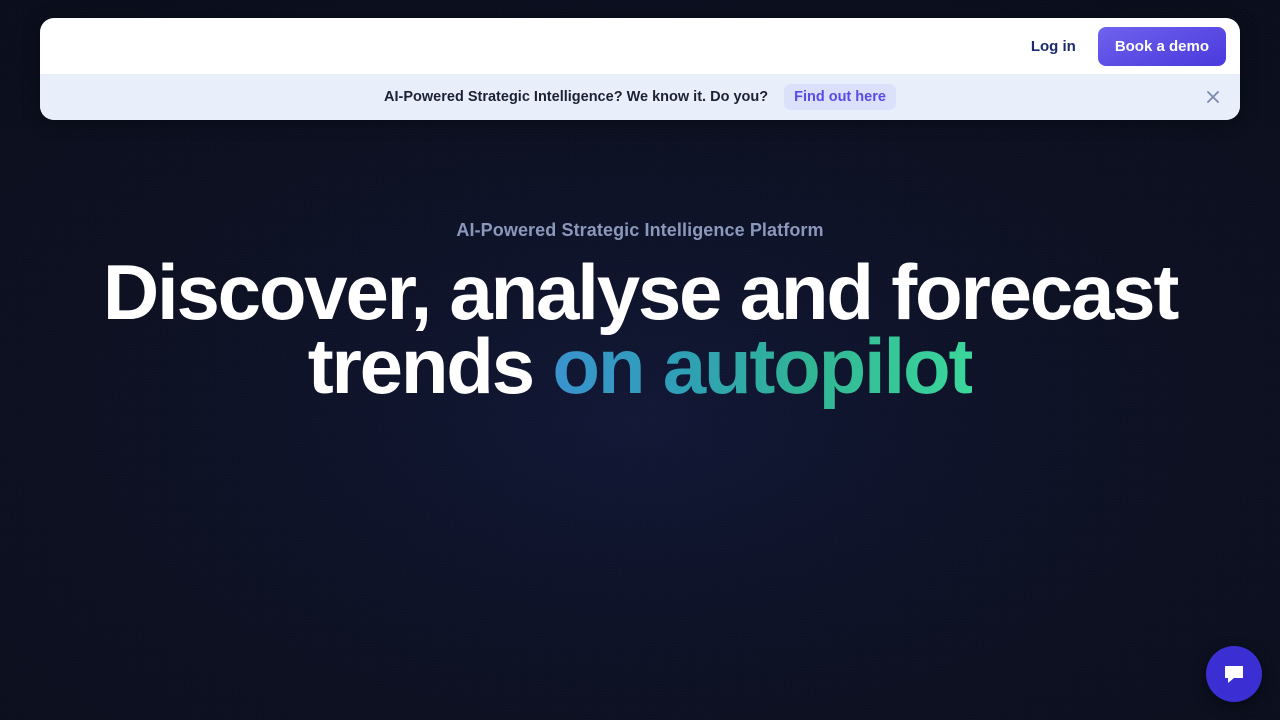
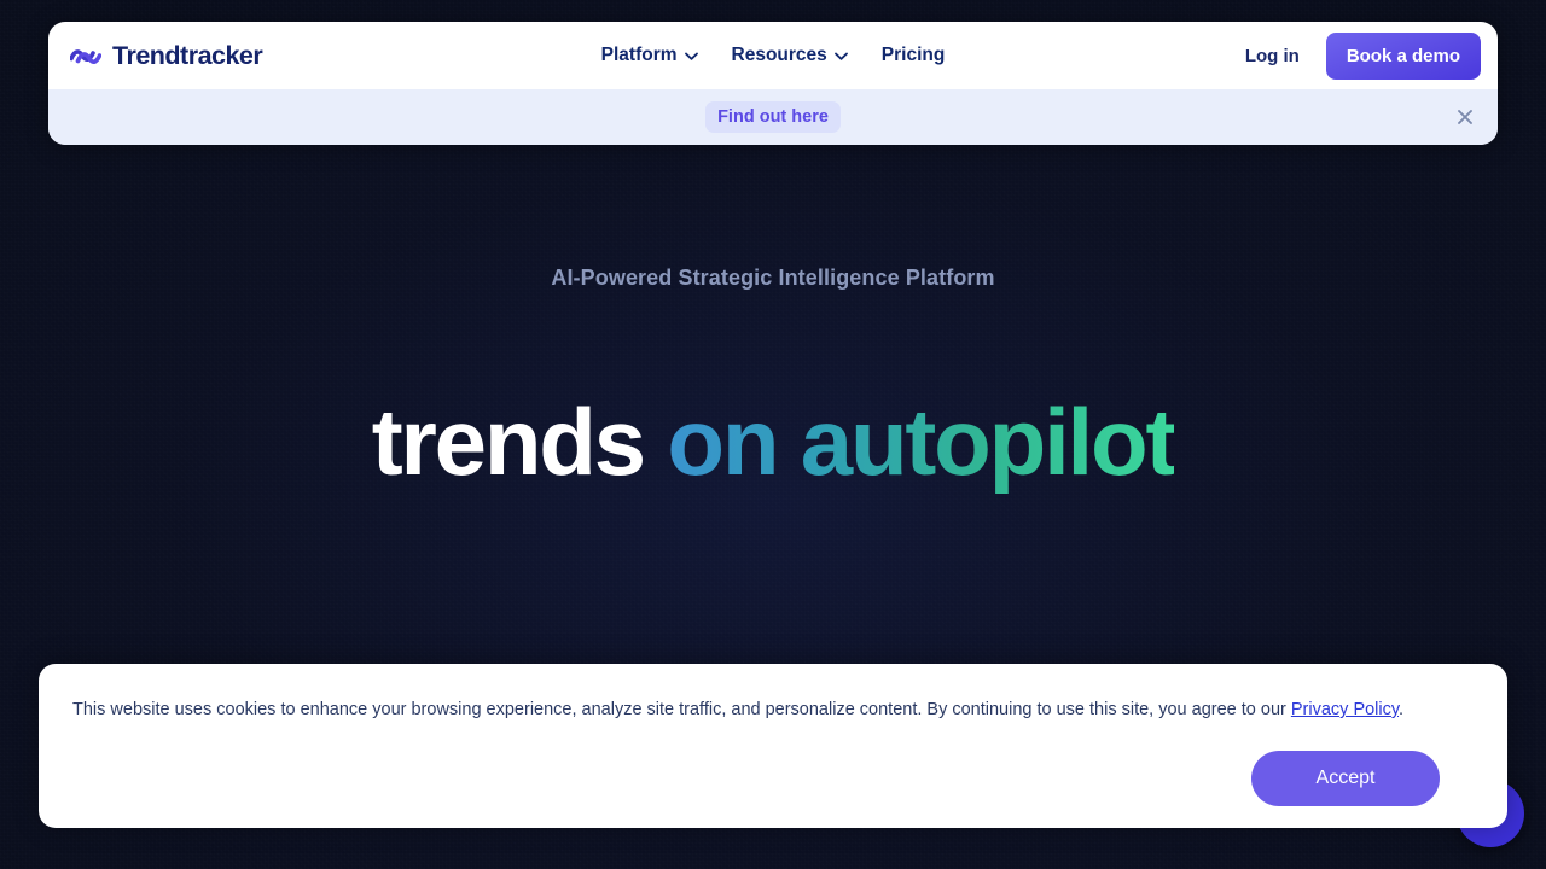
  AI-Powered Strategic Intelligence Platform
- Discover, analyse and forecast
  trends on autopilot
+ Trendtracker
+ Platform
+ Resources
+ Pricing
  Log in
  Book a demo
- AI-Powered Strategic Intelligence? We know it. Do you?
  Find out here
+ This website uses cookies to enhance your browsing experience, analyze site traffic, and personalize content. By continuing to use this site, you agree to our Privacy Policy.
+ Accept
